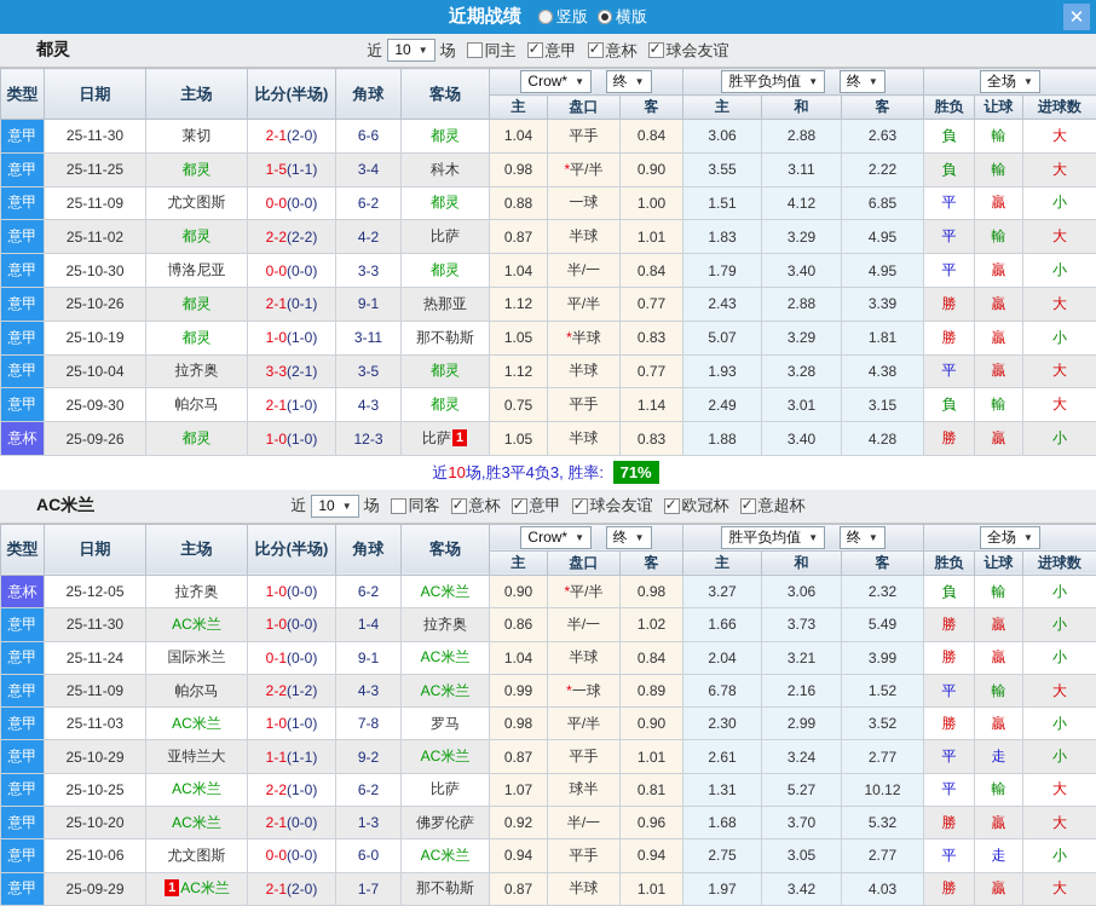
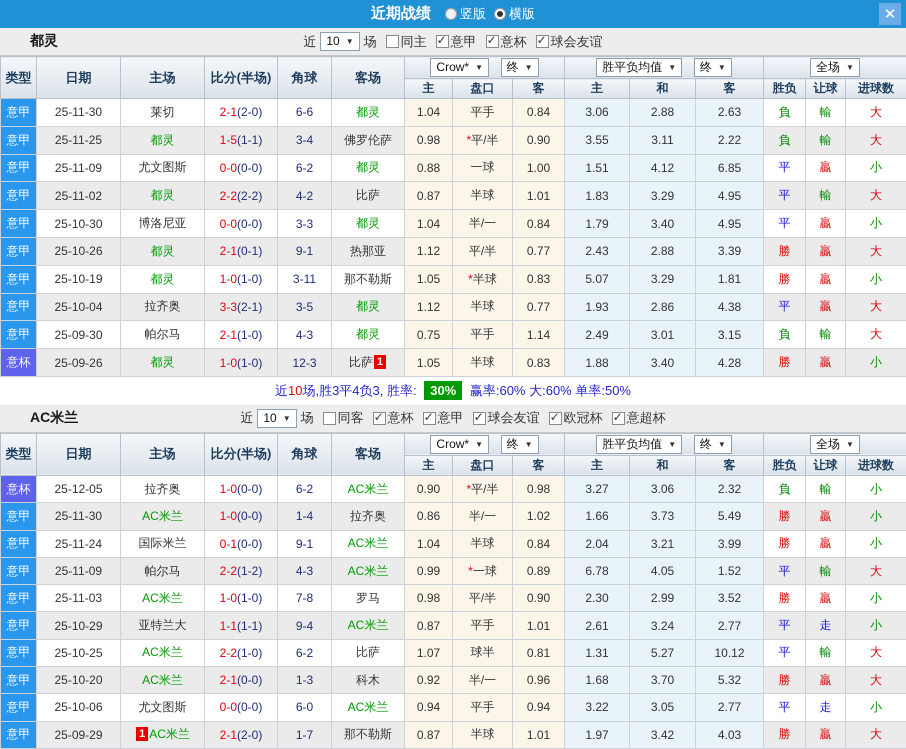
  近期战绩
  竖版
  横版
  ✕
  都灵
  近
  10
  ▼
  场
  同主
  意甲
  意杯
  球会友谊
  类型	日期	主场	比分(半场)	角球	客场	Crow* ▼ 终 ▼	胜平负均值 ▼ 终 ▼	全场 ▼
  主	盘口	客	主	和	客	胜负	让球	进球数
  意甲	25-11-30	莱切	2-1(2-0)	6-6	都灵	1.04	平手	0.84	3.06	2.88	2.63	負	輸	大
- 意甲	25-11-25	都灵	1-5(1-1)	3-4	科木	0.98	*平/半	0.90	3.55	3.11	2.22	負	輸	大
+ 意甲	25-11-25	都灵	1-5(1-1)	3-4	佛罗伦萨	0.98	*平/半	0.90	3.55	3.11	2.22	負	輸	大
  意甲	25-11-09	尤文图斯	0-0(0-0)	6-2	都灵	0.88	一球	1.00	1.51	4.12	6.85	平	贏	小
  意甲	25-11-02	都灵	2-2(2-2)	4-2	比萨	0.87	半球	1.01	1.83	3.29	4.95	平	輸	大
  意甲	25-10-30	博洛尼亚	0-0(0-0)	3-3	都灵	1.04	半/一	0.84	1.79	3.40	4.95	平	贏	小
  意甲	25-10-26	都灵	2-1(0-1)	9-1	热那亚	1.12	平/半	0.77	2.43	2.88	3.39	勝	贏	大
  意甲	25-10-19	都灵	1-0(1-0)	3-11	那不勒斯	1.05	*半球	0.83	5.07	3.29	1.81	勝	贏	小
- 意甲	25-10-04	拉齐奥	3-3(2-1)	3-5	都灵	1.12	半球	0.77	1.93	3.28	4.38	平	贏	大
+ 意甲	25-10-04	拉齐奥	3-3(2-1)	3-5	都灵	1.12	半球	0.77	1.93	2.86	4.38	平	贏	大
  意甲	25-09-30	帕尔马	2-1(1-0)	4-3	都灵	0.75	平手	1.14	2.49	3.01	3.15	負	輸	大
  意杯	25-09-26	都灵	1-0(1-0)	12-3	比萨 1	1.05	半球	0.83	1.88	3.40	4.28	勝	贏	小
  近
  10
  场,胜3平4负3, 胜率:
- 71%
+ 30%
+ 赢率:60% 大:60% 单率:50%
  AC米兰
  近
  10
  ▼
  场
  同客
  意杯
  意甲
  球会友谊
  欧冠杯
  意超杯
  类型	日期	主场	比分(半场)	角球	客场	Crow* ▼ 终 ▼	胜平负均值 ▼ 终 ▼	全场 ▼
  主	盘口	客	主	和	客	胜负	让球	进球数
  意杯	25-12-05	拉齐奥	1-0(0-0)	6-2	AC米兰	0.90	*平/半	0.98	3.27	3.06	2.32	負	輸	小
  意甲	25-11-30	AC米兰	1-0(0-0)	1-4	拉齐奥	0.86	半/一	1.02	1.66	3.73	5.49	勝	贏	小
  意甲	25-11-24	国际米兰	0-1(0-0)	9-1	AC米兰	1.04	半球	0.84	2.04	3.21	3.99	勝	贏	小
- 意甲	25-11-09	帕尔马	2-2(1-2)	4-3	AC米兰	0.99	*一球	0.89	6.78	2.16	1.52	平	輸	大
+ 意甲	25-11-09	帕尔马	2-2(1-2)	4-3	AC米兰	0.99	*一球	0.89	6.78	4.05	1.52	平	輸	大
  意甲	25-11-03	AC米兰	1-0(1-0)	7-8	罗马	0.98	平/半	0.90	2.30	2.99	3.52	勝	贏	小
- 意甲	25-10-29	亚特兰大	1-1(1-1)	9-2	AC米兰	0.87	平手	1.01	2.61	3.24	2.77	平	走	小
+ 意甲	25-10-29	亚特兰大	1-1(1-1)	9-4	AC米兰	0.87	平手	1.01	2.61	3.24	2.77	平	走	小
  意甲	25-10-25	AC米兰	2-2(1-0)	6-2	比萨	1.07	球半	0.81	1.31	5.27	10.12	平	輸	大
- 意甲	25-10-20	AC米兰	2-1(0-0)	1-3	佛罗伦萨	0.92	半/一	0.96	1.68	3.70	5.32	勝	贏	大
+ 意甲	25-10-20	AC米兰	2-1(0-0)	1-3	科木	0.92	半/一	0.96	1.68	3.70	5.32	勝	贏	大
- 意甲	25-10-06	尤文图斯	0-0(0-0)	6-0	AC米兰	0.94	平手	0.94	2.75	3.05	2.77	平	走	小
+ 意甲	25-10-06	尤文图斯	0-0(0-0)	6-0	AC米兰	0.94	平手	0.94	3.22	3.05	2.77	平	走	小
  意甲	25-09-29	1 AC米兰	2-1(2-0)	1-7	那不勒斯	0.87	半球	1.01	1.97	3.42	4.03	勝	贏	大
